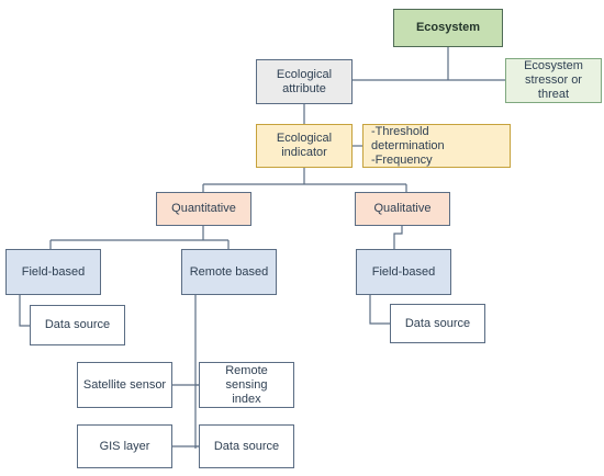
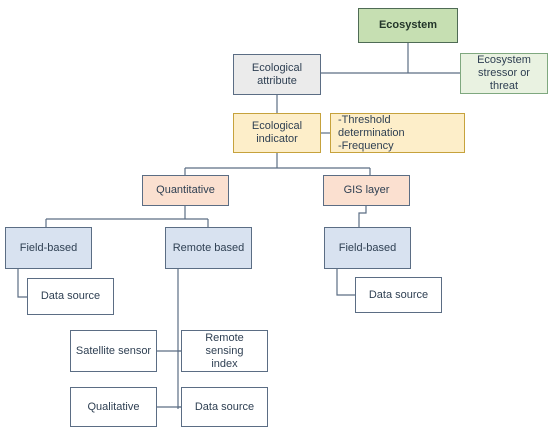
  Ecosystem
  Ecosystem
  stressor or threat
  Ecological
  attribute
  Ecological
  indicator
  -Threshold determination
  -Frequency
  Quantitative
- Qualitative
+ GIS layer
  Field-based
  Remote based
  Data source
  Field-based
  Data source
  Satellite sensor
  Remote sensing
  index
- GIS layer
+ Qualitative
  Data source
